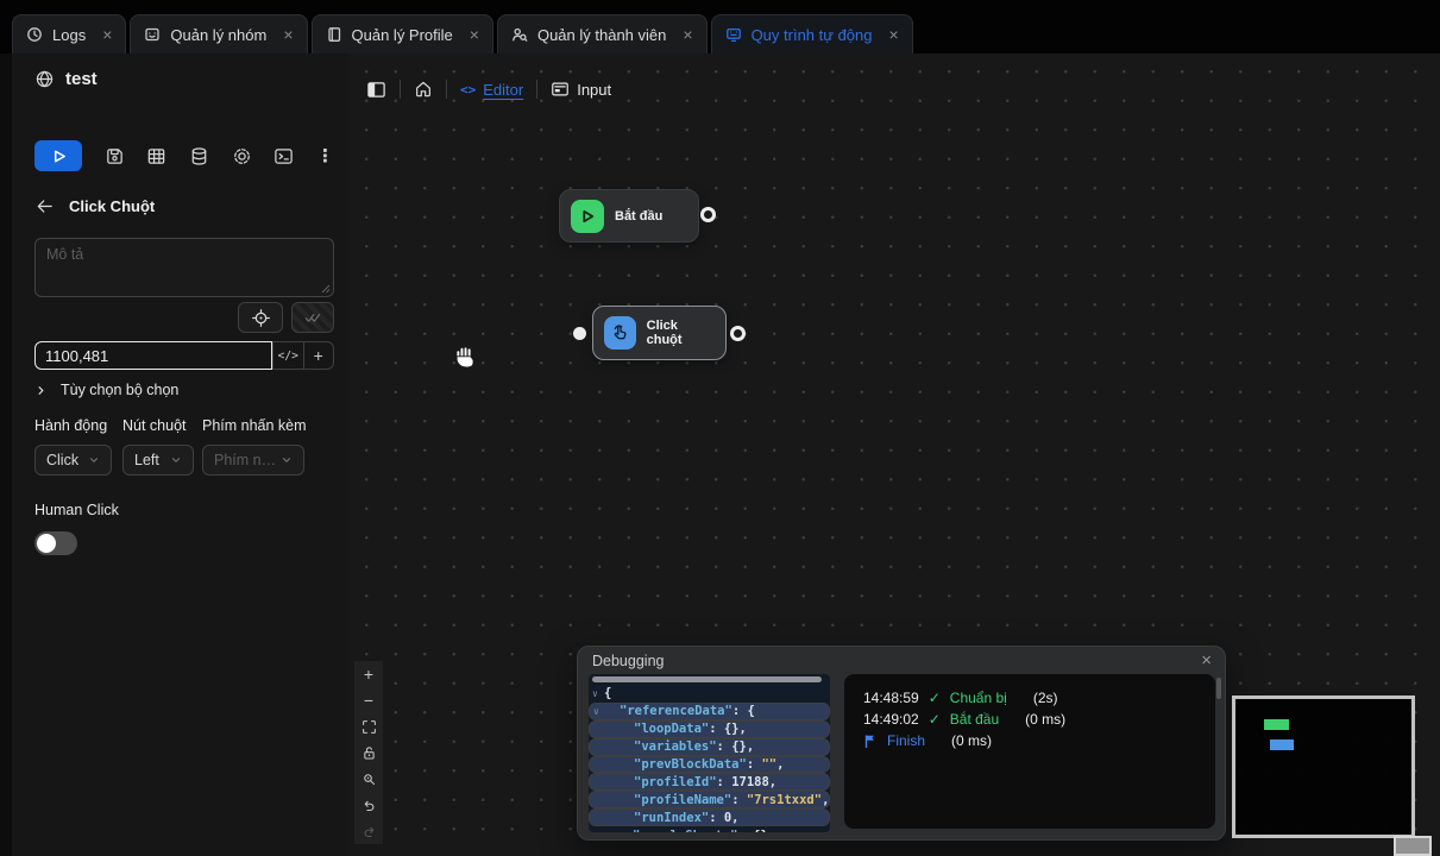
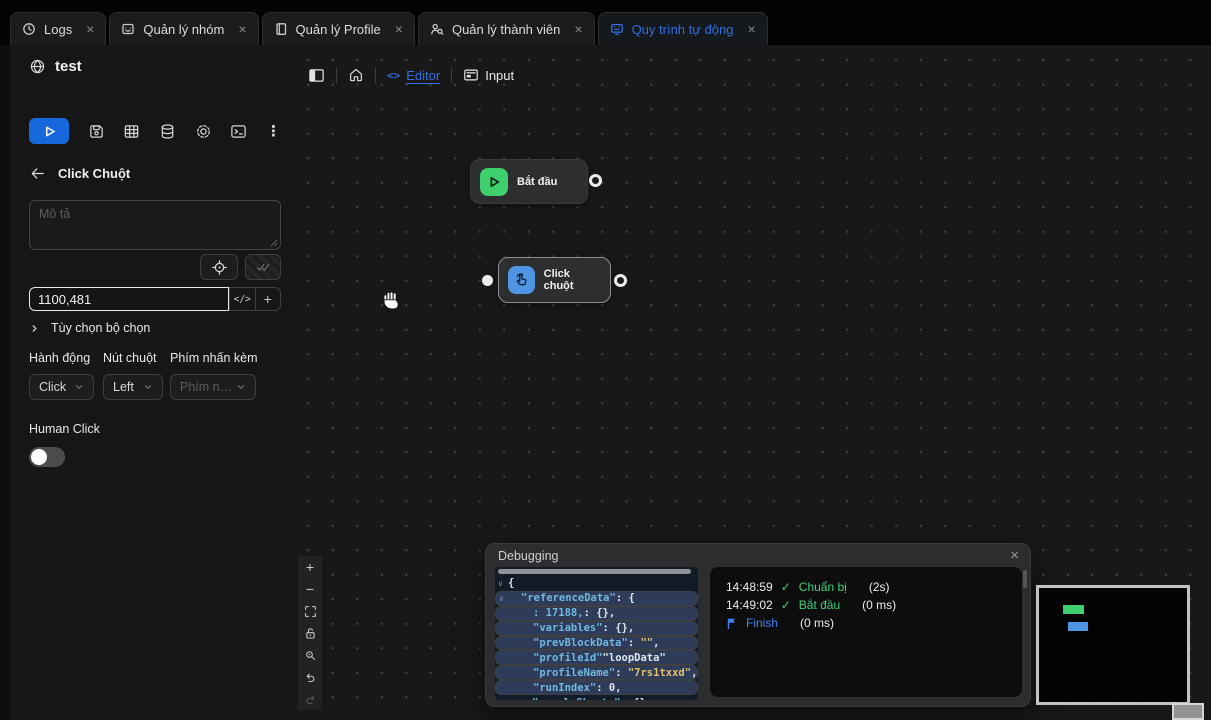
  Logs
  ×
  Quản lý nhóm
  ×
  Quản lý Profile
  ×
  Quản lý thành viên
  ×
  Quy trình tự động
  ×
  test
  ⋮
  Click Chuột
  Mô tả
  1100,481
  </>
  +
  Tùy chọn bộ chọn
  Hành động
  Nút chuột
  Phím nhấn kèm
  Click
  Left
  Human Click
  <>
  Editor
  Input
  Bắt đầu
  Click chuột
  +
  −
  Debugging
  ×
  ∨
  {
  ∨
  "referenceData"
  : {
- "loopData"
+ : 17188,
  : {},
  "variables"
  : {},
  "prevBlockData"
  :
  ""
  ,
  "profileId"
- : 17188,
+ "loopData"
  "profileName"
  :
  "7rs1txxd"
  ,
  "runIndex"
  : 0,
  14:48:59
  ✓
  Chuẩn bị
  (2s)
  14:49:02
  ✓
  Bắt đầu
  (0 ms)
  Finish
  (0 ms)
